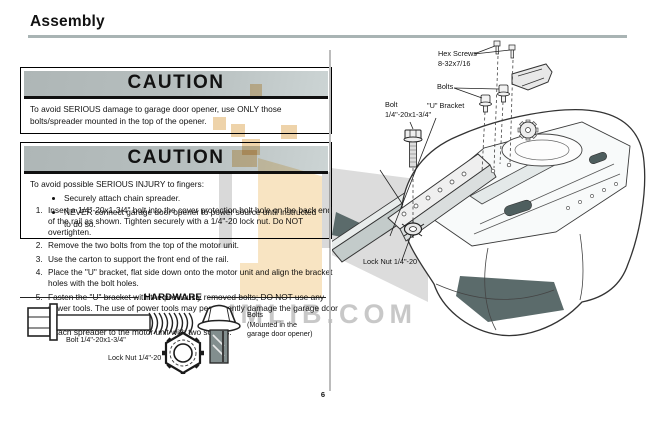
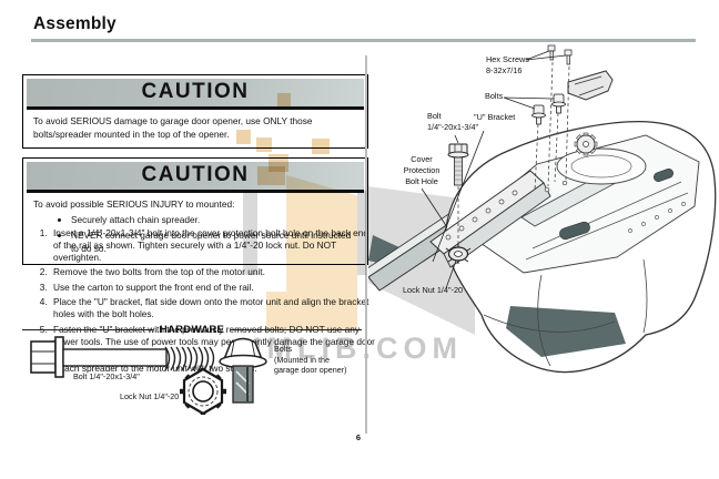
  MLIB.COM
  Assembly
  CAUTION
  To avoid SERIOUS damage to garage door opener, use ONLY those bolts/spreader mounted in the top of the opener.
  CAUTION
- To avoid possible SERIOUS INJURY to fingers:
+ To avoid possible SERIOUS INJURY to mounted:
  Securely attach chain spreader.
  Insert a 1/4"-20x1-3/4" bolt into the cover proten bolt h of the rail as shown. Tighten securely with a 1/0 lock overtighten.
  Remove the two bolts from the top of the motoit.
  Use the carton to support the front end of the rail.
  Place the "U" bracket, flat side down onto the motorket holes with the bolt holes.
  Fasten the "U" bracket with the previously removed wer tools. The use of power tools may peently damage the garage dor
  ach spreader to the motor unt wih two s.
  HARDWARE
  Bolt 1/4"-20x1-3/4"
  Lock Nut 1/4"-20
  Bolts
  (Mounted in the
  garage door opener)
  6
  Hex Screws
  8-32x7/16
  Bolts
  Bolt
  1/4"-20x1-3/4"
  "U" Bracket
+ Cover
+ Protection
+ Bolt Hole
  Lock Nut 1/4"-20
